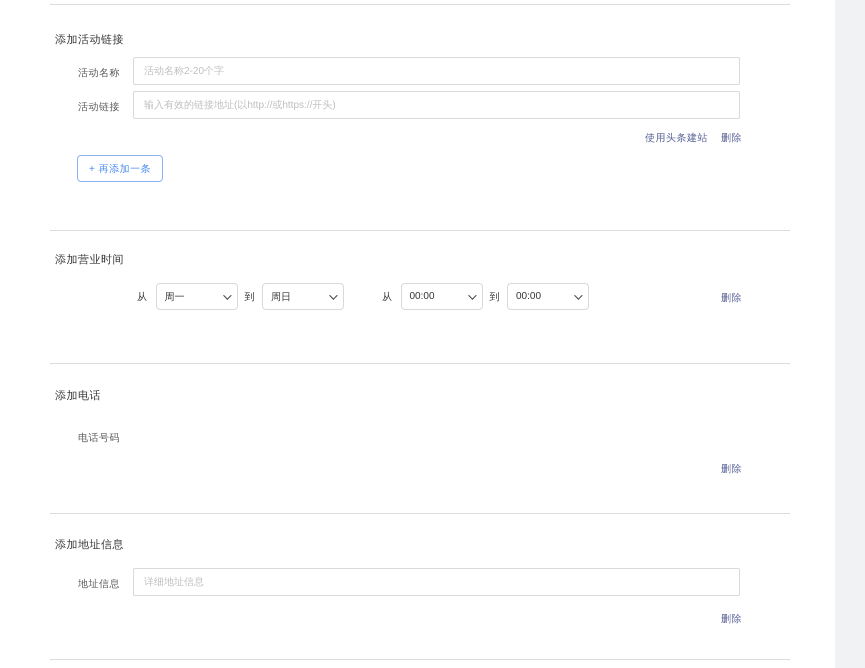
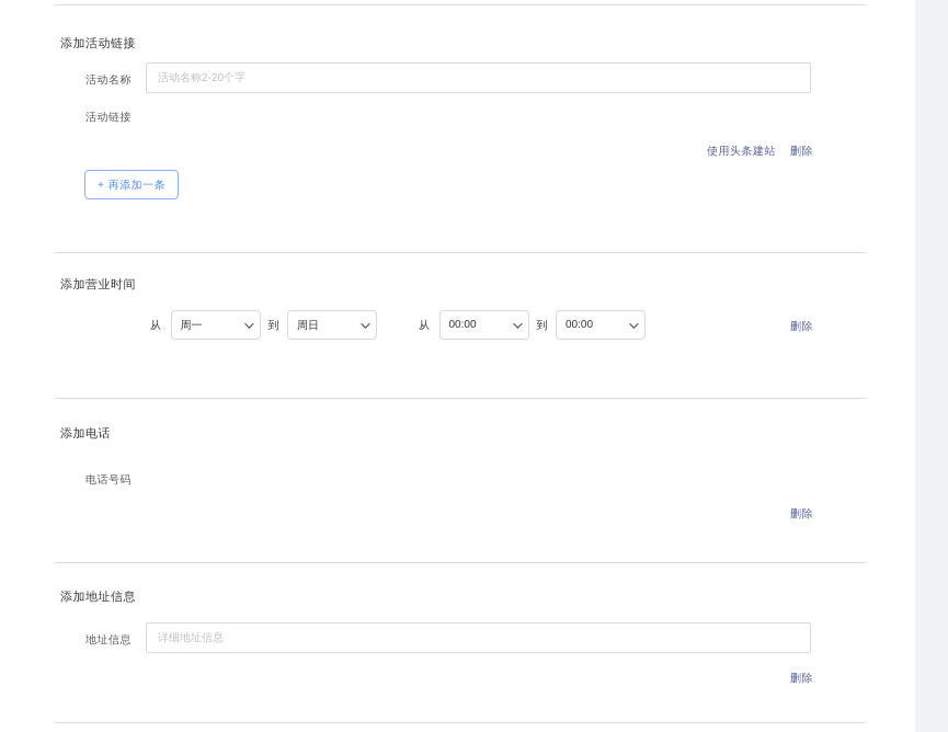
  添加活动链接
  活动名称
  活动名称2-20个字
  活动链接
- 输入有效的链接地址(以http://或https://开头)
  使用头条建站
  删除
  + 再添加一条
  添加营业时间
  从
  周一
  到
  周日
  从
  00:00
  到
  00:00
  删除
  添加电话
  电话号码
  删除
  添加地址信息
  地址信息
  详细地址信息
  删除
